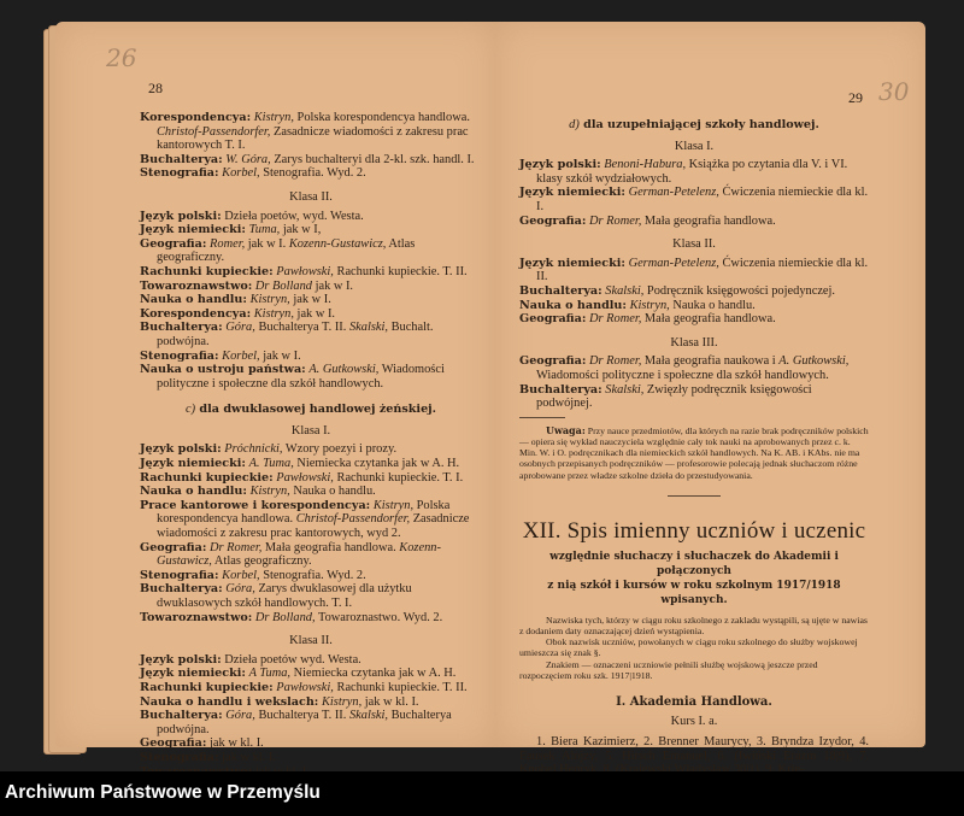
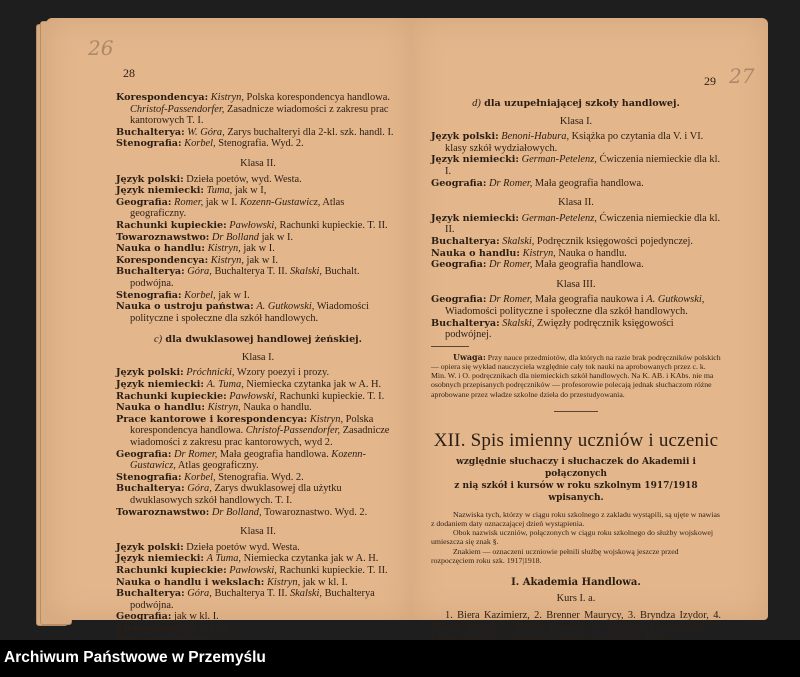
  26
  28
  Korespondencya: Kistryn, Polska korespondencya handlowa. Christof-Passendorfer, Zasadnicze wiadomości z zakresu prac kantorowych T. I.
  Buchalterya: W. Góra, Zarys buchalteryi dla 2-kl. szk. handl. I.
  Stenografia: Korbel, Stenografia. Wyd. 2.
  Klasa II.
  Język polski: Dzieła poetów, wyd. Westa.
  Język niemiecki: Tuma, jak w I,
  Geografia: Romer, jak w I. Kozenn-Gustawicz, Atlas geograficzny.
  Rachunki kupieckie: Pawłowski, Rachunki kupieckie. T. II.
  Towaroznawstwo: Dr Bolland jak w I.
  Nauka o handlu: Kistryn, jak w I.
  Korespondencya: Kistryn, jak w I.
  Buchalterya: Góra, Buchalterya T. II. Skalski, Buchalt. podwójna.
  Stenografia: Korbel, jak w I.
  Nauka o ustroju państwa: A. Gutkowski, Wiadomości polityczne i społeczne dla szkół handlowych.
  c) dla dwuklasowej handlowej żeńskiej.
  Klasa I.
  Język polski: Próchnicki, Wzory poezyi i prozy.
  Język niemiecki: A. Tuma, Niemiecka czytanka jak w A. H.
  Rachunki kupieckie: Pawłowski, Rachunki kupieckie. T. I.
  Nauka o handlu: Kistryn, Nauka o handlu.
  Prace kantorowe i korespondencya: Kistryn, Polska korespondencya handlowa. Christof-Passendorfer, Zasadnicze wiadomości z zakresu prac kantorowych, wyd 2.
  Geografia: Dr Romer, Mała geografia handlowa. Kozenn-Gustawicz, Atlas geograficzny.
  Stenografia: Korbel, Stenografia. Wyd. 2.
  Buchalterya: Góra, Zarys dwuklasowej dla użytku dwuklasowych szkół handlowych. T. I.
  Towaroznawstwo: Dr Bolland, Towaroznastwo. Wyd. 2.
  Klasa II.
  Język polski: Dzieła poetów wyd. Westa.
  Język niemiecki: A Tuma, Niemiecka czytanka jak w A. H.
  Rachunki kupieckie: Pawłowski, Rachunki kupieckie. T. II.
  Nauka o handlu i wekslach: Kistryn, jak w kl. I.
  Buchalterya: Góra, Buchalterya T. II. Skalski, Buchalterya podwójna.
  Geografia: jak w kl. I.
  29
- 30
+ 27
  d) dla uzupełniającej szkoły handlowej.
  Klasa I.
  Język polski: Benoni-Habura, Książka po czytania dla V. i VI. klasy szkół wydziałowych.
  Język niemiecki: German-Petelenz, Ćwiczenia niemieckie dla kl. I.
  Geografia: Dr Romer, Mała geografia handlowa.
  Klasa II.
  Język niemiecki: German-Petelenz, Ćwiczenia niemieckie dla kl. II.
  Buchalterya: Skalski, Podręcznik księgowości pojedynczej.
  Nauka o handlu: Kistryn, Nauka o handlu.
  Geografia: Dr Romer, Mała geografia handlowa.
  Klasa III.
  Geografia: Dr Romer, Mała geografia naukowa i A. Gutkowski, Wiadomości polityczne i społeczne dla szkół handlowych.
  Buchalterya: Skalski, Zwięzły podręcznik księgowości podwójnej.
  Uwaga: Przy nauce przedmiotów, dla których na razie brak podręczników polskich — opiera się wykład nauczyciela względnie cały tok nauki na aprobowanych przez c. k. Min. W. i O. podręcznikach dla niemieckich szkół handlowych. Na K. AB. i KAbs. nie ma osobnych przepisanych podręczników — profesorowie polecają jednak słuchaczom różne aprobowane przez władze szkolne dzieła do przestudyowania.
  XII. Spis imienny uczniów i uczenic
  względnie słuchaczy i słuchaczek do Akademii i połączonych
  z nią szkół i kursów w roku szkolnym 1917/1918 wpisanych.
  Nazwiska tych, którzy w ciągu roku szkolnego z zakladu wystąpili, są ujęte w nawias z dodaniem daty oznaczającej dzień wystąpienia.
- Obok nazwisk uczniów, powołanych w ciągu roku szkolnego do służby wojskowej umieszcza się znak §.
+ Obok nazwisk uczniów, połączonych w ciągu roku szkolnego do służby wojskowej umieszcza się znak §.
  Znakiem — oznaczeni uczniowie pełnili służbę wojskową jeszcze przed rozpoczęciem roku szk. 1917|1918.
  I. Akademia Handlowa.
  Kurs I. a.
  Archiwum Państwowe w Przemyślu
